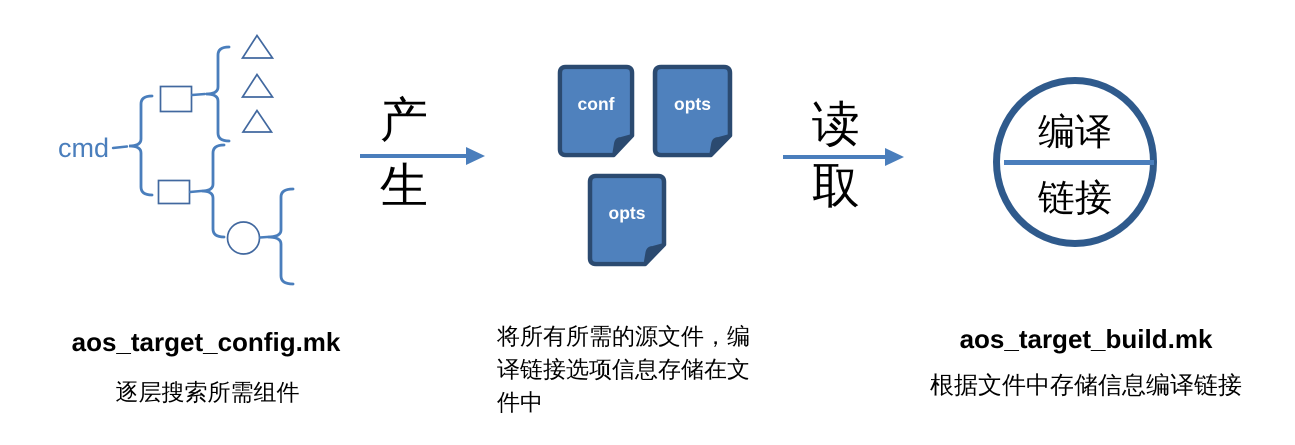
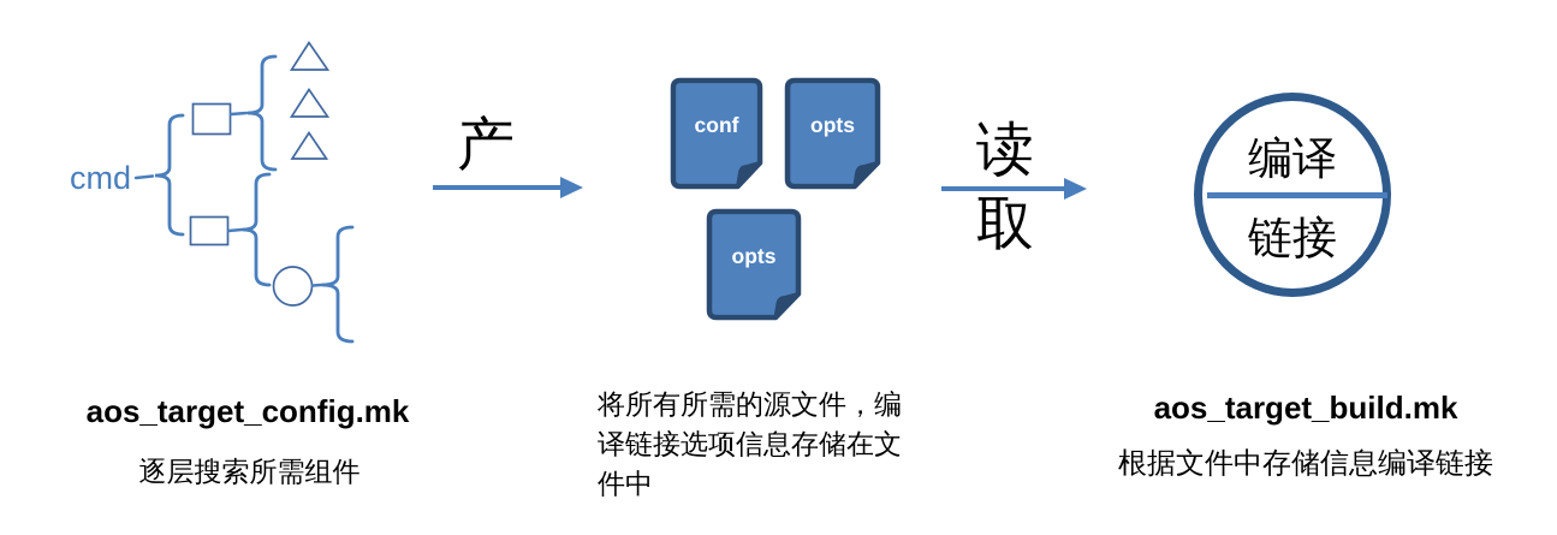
  cmd
  产
- 生
  conf
  opts
  opts
  读
  取
  编译
  链接
  aos_target_config.mk
  逐层搜索所需组件
  将所有所需的源文件，编
  译链接选项信息存储在文
  件中
  aos_target_build.mk
  根据文件中存储信息编译链接
